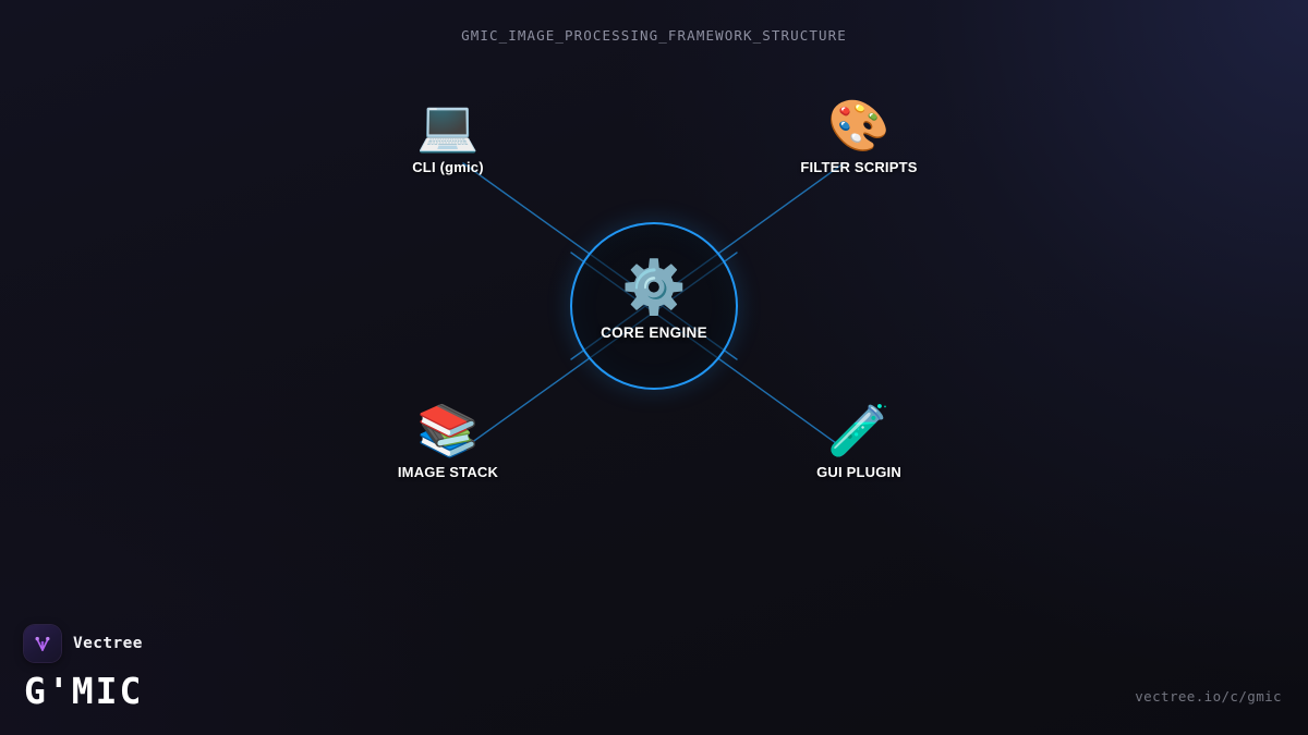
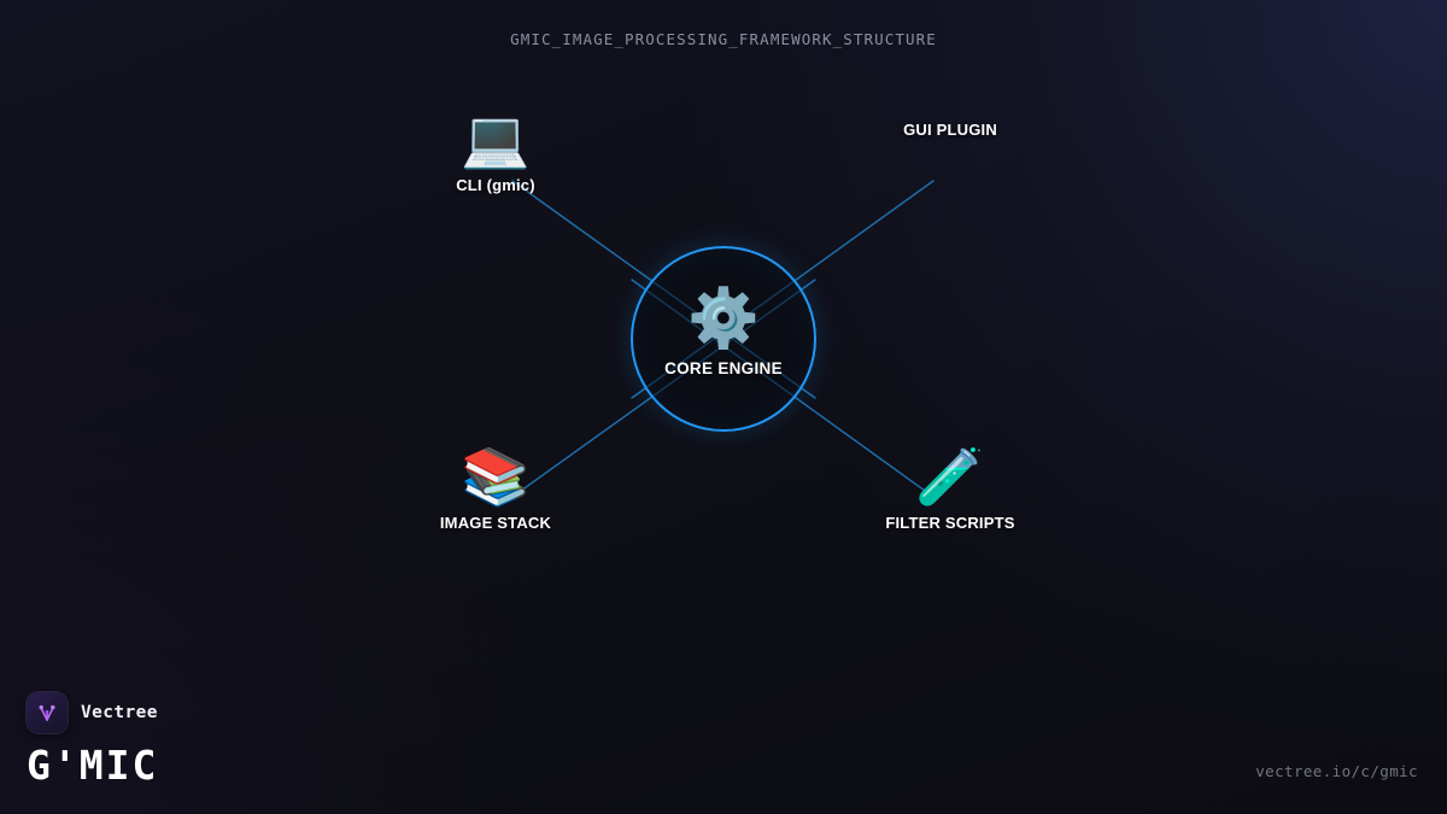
  GMIC_IMAGE_PROCESSING_FRAMEWORK_STRUCTURE
  💻
  CLI (gmic)
- 🎨
- FILTER SCRIPTS
+ GUI PLUGIN
  📚
  IMAGE STACK
  🧪
- GUI PLUGIN
+ FILTER SCRIPTS
  ⚙️
  CORE ENGINE
  Vectree
  G'MIC
  vectree.io/c/gmic
